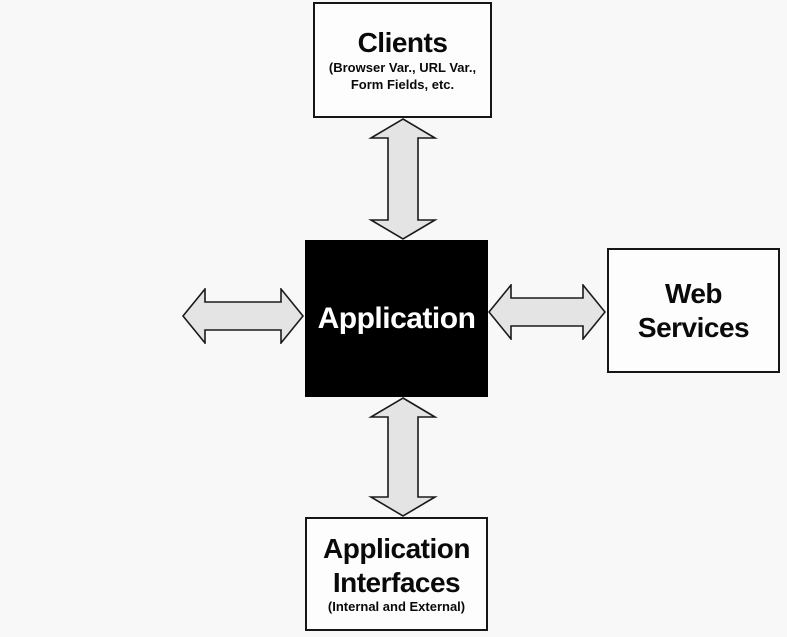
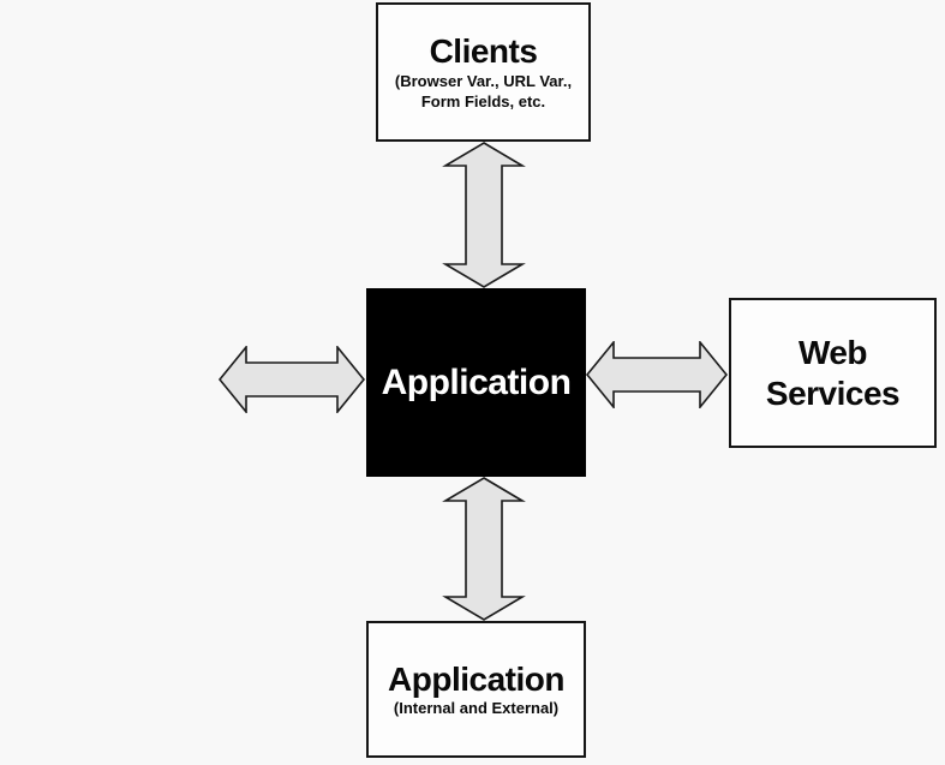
  Clients
  (Browser Var., URL Var.,
  Form Fields, etc.
  Application
  Web
  Services
  Application
- Interfaces
  (Internal and External)
